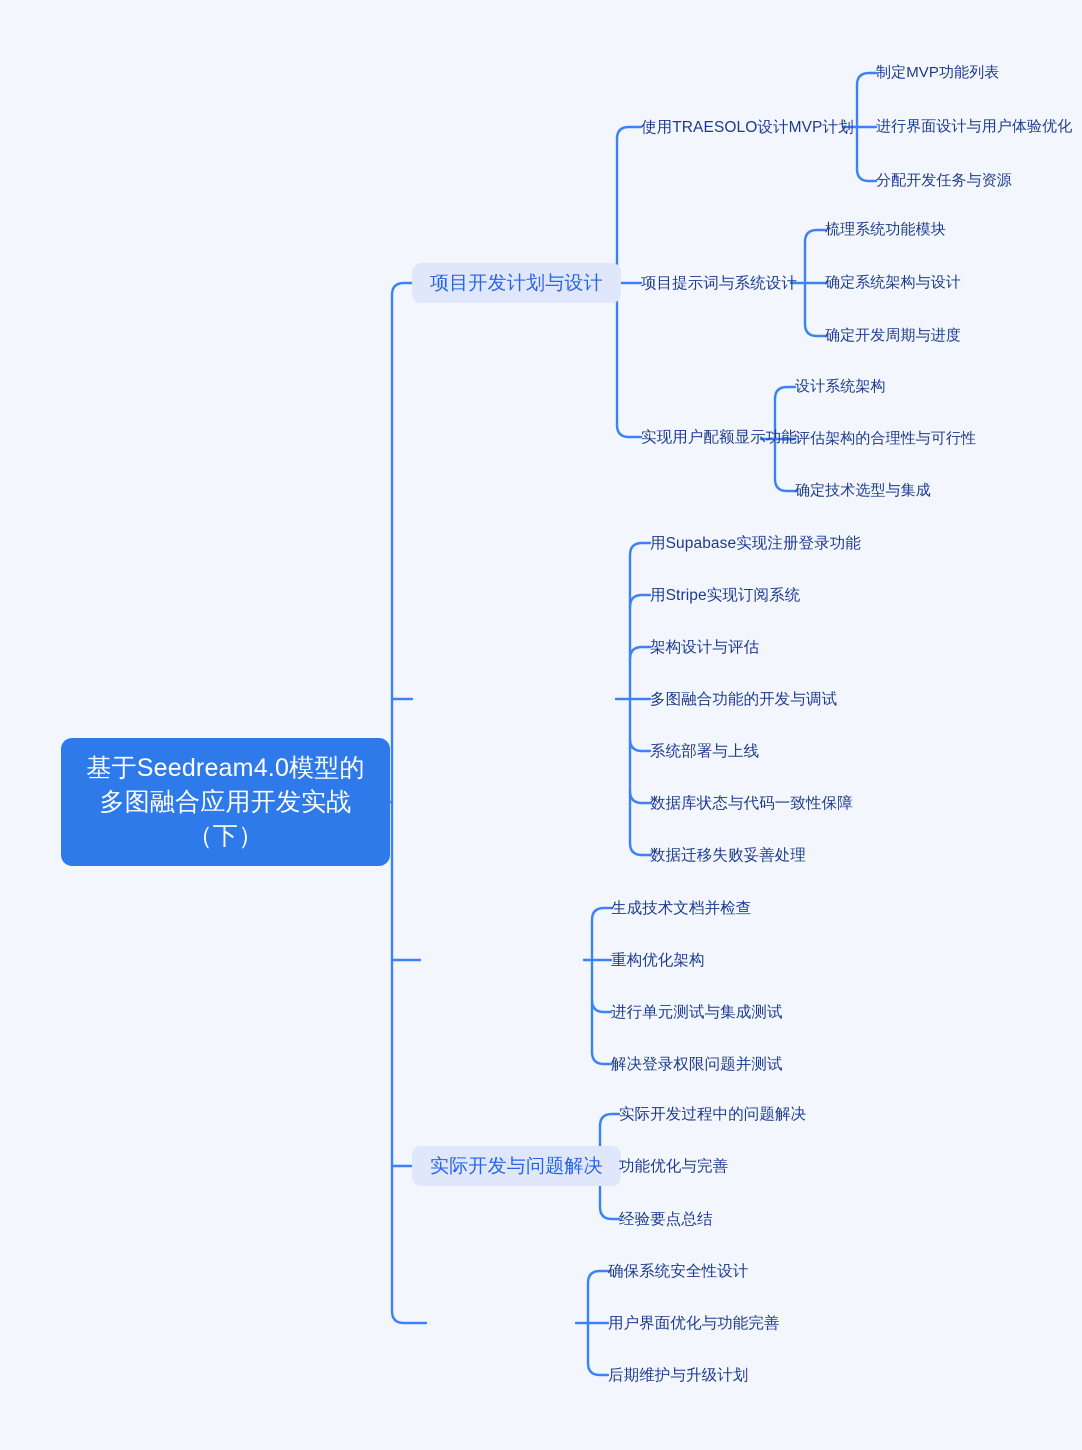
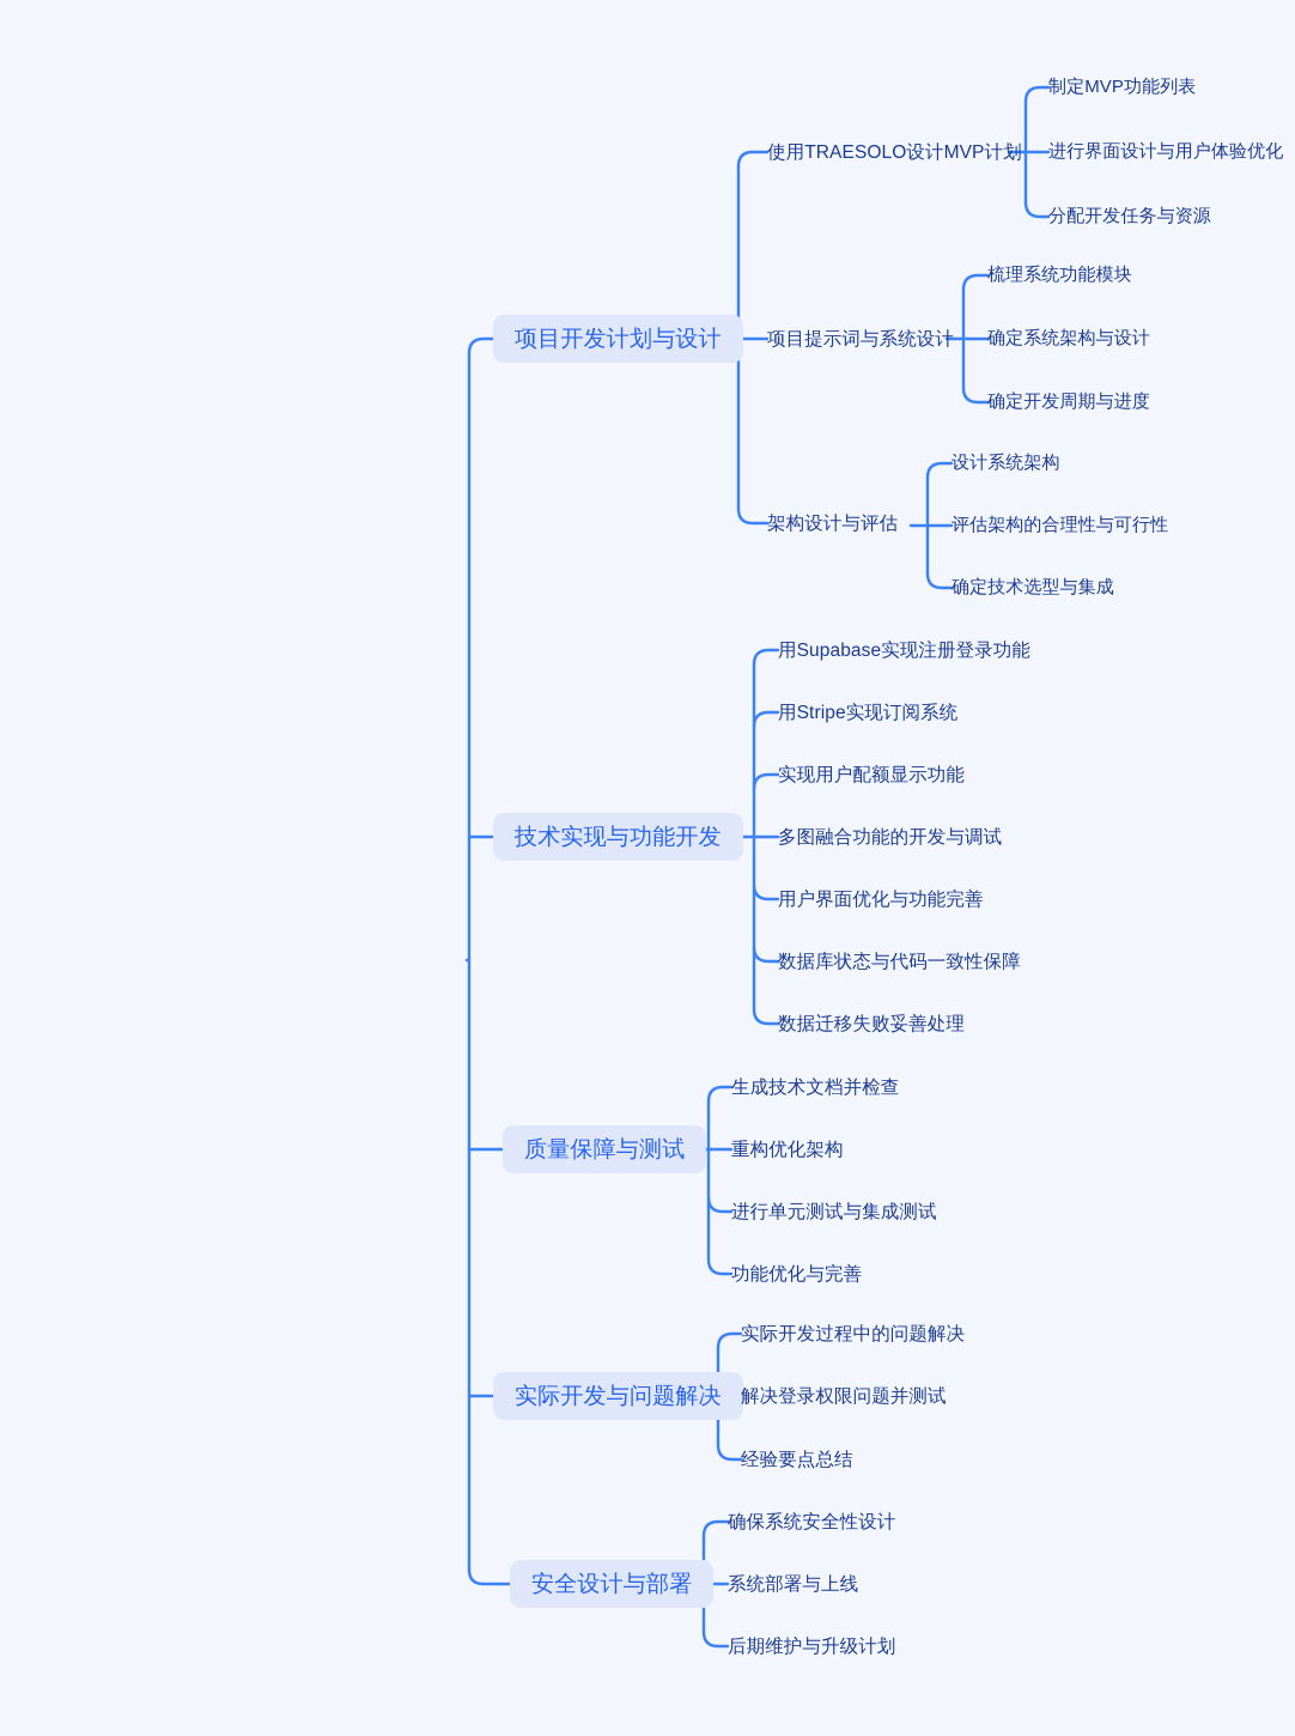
- 基于Seedream4.0模型的多图融合应用开发实战（下）
  项目开发计划与设计
+ 技术实现与功能开发
+ 质量保障与测试
  实际开发与问题解决
+ 安全设计与部署
  使用TRAESOLO设计MVP计划
  项目提示词与系统设计
- 实现用户配额显示功能
+ 架构设计与评估
  制定MVP功能列表
  进行界面设计与用户体验优化
  分配开发任务与资源
  梳理系统功能模块
  确定系统架构与设计
  确定开发周期与进度
  设计系统架构
  评估架构的合理性与可行性
  确定技术选型与集成
  用Supabase实现注册登录功能
  用Stripe实现订阅系统
- 架构设计与评估
+ 实现用户配额显示功能
  多图融合功能的开发与调试
- 系统部署与上线
+ 用户界面优化与功能完善
  数据库状态与代码一致性保障
  数据迁移失败妥善处理
  生成技术文档并检查
  重构优化架构
  进行单元测试与集成测试
- 解决登录权限问题并测试
+ 功能优化与完善
  实际开发过程中的问题解决
- 功能优化与完善
+ 解决登录权限问题并测试
  经验要点总结
  确保系统安全性设计
- 用户界面优化与功能完善
+ 系统部署与上线
  后期维护与升级计划
